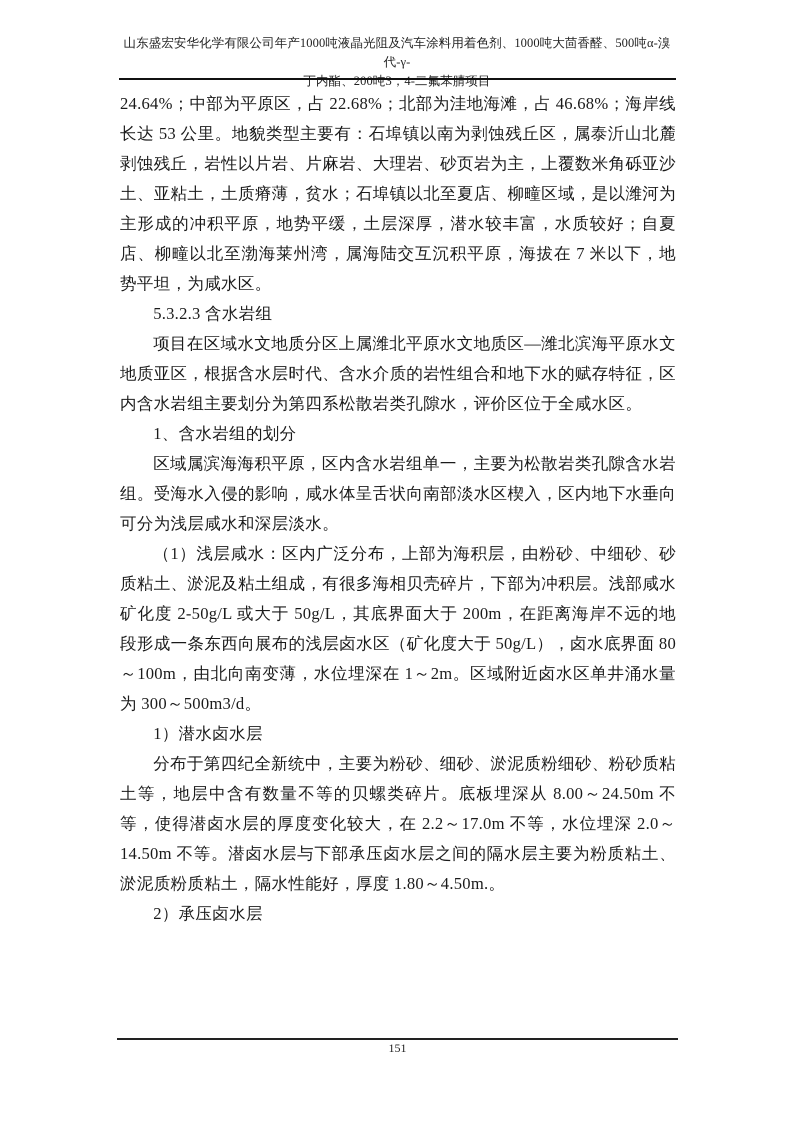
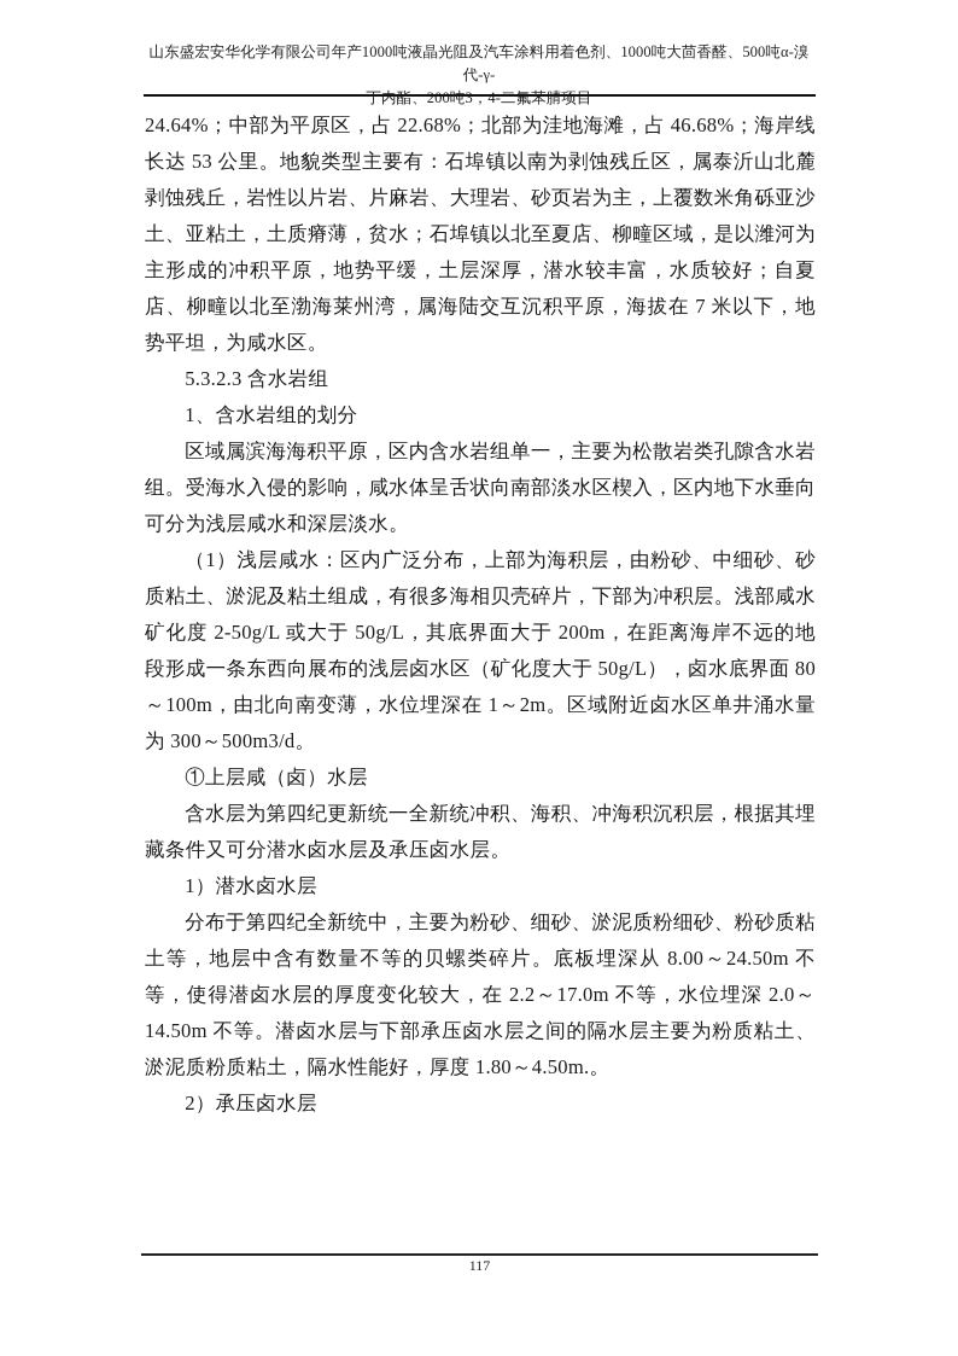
  山东盛宏安华化学有限公司年产1000吨液晶光阻及汽车涂料用着色剂、1000吨大茴香醛、500吨α-溴代-γ-
  丁内酯、200吨3，4-二氟苯腈项目
  24.64%；中部为平原区，占 22.68%；北部为洼地海滩，占 46.68%；海岸线长达 53 公里。地貌类型主要有：石埠镇以南为剥蚀残丘区，属泰沂山北麓剥蚀残丘，岩性以片岩、片麻岩、大理岩、砂页岩为主，上覆数米角砾亚沙土、亚粘土，土质瘠薄，贫水；石埠镇以北至夏店、柳疃区域，是以潍河为主形成的冲积平原，地势平缓，土层深厚，潜水较丰富，水质较好；自夏店、柳疃以北至渤海莱州湾，属海陆交互沉积平原，海拔在 7 米以下，地势平坦，为咸水区。
  5.3.2.3 含水岩组
- 项目在区域水文地质分区上属潍北平原水文地质区—潍北滨海平原水文地质亚区，根据含水层时代、含水介质的岩性组合和地下水的赋存特征，区内含水岩组主要划分为第四系松散岩类孔隙水，评价区位于全咸水区。
  1、含水岩组的划分
  区域属滨海海积平原，区内含水岩组单一，主要为松散岩类孔隙含水岩组。受海水入侵的影响，咸水体呈舌状向南部淡水区楔入，区内地下水垂向可分为浅层咸水和深层淡水。
  （1）浅层咸水：区内广泛分布，上部为海积层，由粉砂、中细砂、砂质粘土、淤泥及粘土组成，有很多海相贝壳碎片，下部为冲积层。浅部咸水矿化度 2-50g/L 或大于 50g/L，其底界面大于 200m，在距离海岸不远的地段形成一条东西向展布的浅层卤水区（矿化度大于 50g/L），卤水底界面 80～100m，由北向南变薄，水位埋深在 1～2m。区域附近卤水区单井涌水量为 300～500m3/d。
+ ①上层咸（卤）水层
+ 含水层为第四纪更新统一全新统冲积、海积、冲海积沉积层，根据其埋藏条件又可分潜水卤水层及承压卤水层。
  1）潜水卤水层
  分布于第四纪全新统中，主要为粉砂、细砂、淤泥质粉细砂、粉砂质粘土等，地层中含有数量不等的贝螺类碎片。底板埋深从 8.00～24.50m 不等，使得潜卤水层的厚度变化较大，在 2.2～17.0m 不等，水位埋深 2.0～14.50m 不等。潜卤水层与下部承压卤水层之间的隔水层主要为粉质粘土、淤泥质粉质粘土，隔水性能好，厚度 1.80～4.50m.。
  2）承压卤水层
- 151
+ 117
